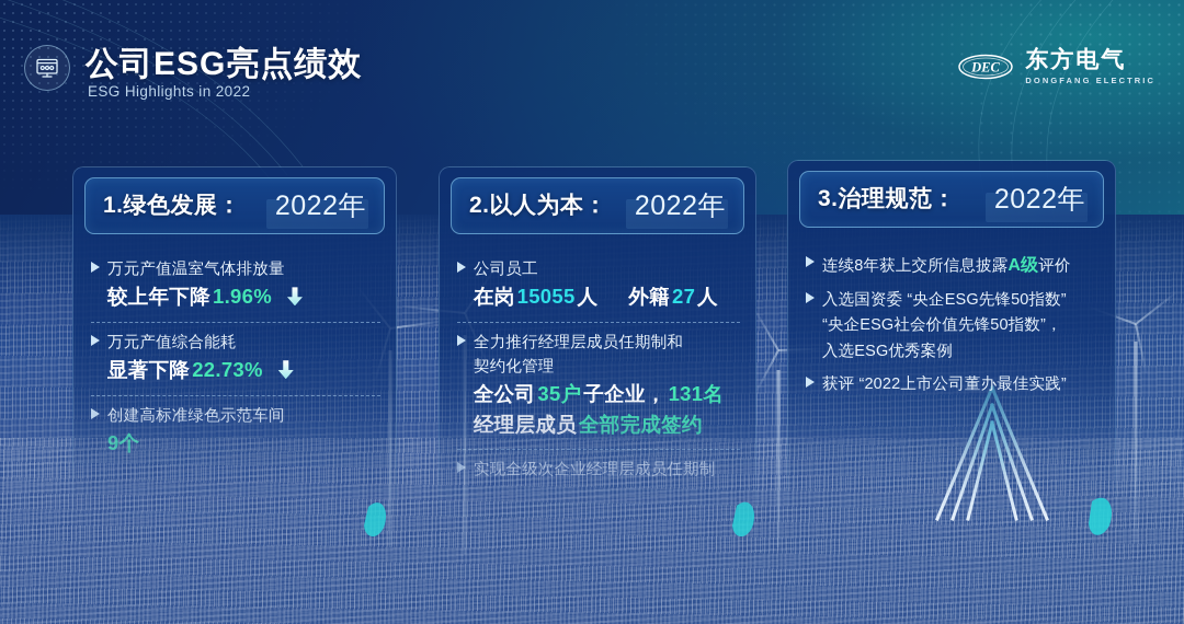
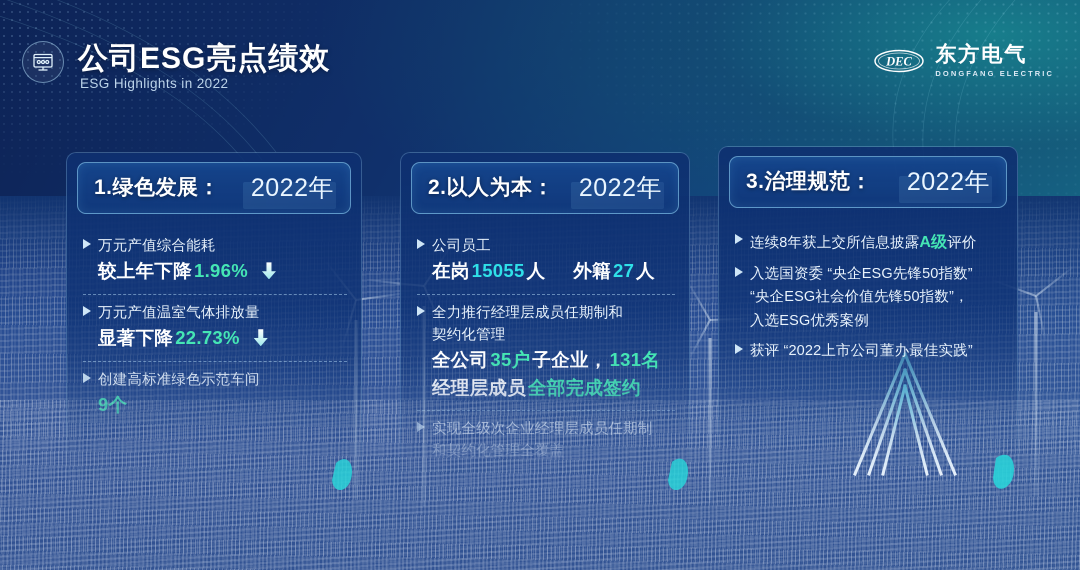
  公司ESG亮点绩效
  ESG Highlights in 2022
  DEC
  东方电气
  DONGFANG ELECTRIC
  1.绿色发展：
  2022年
- 万元产值温室气体排放量
+ 万元产值综合能耗
  较上年下降
  1.96%
- 万元产值综合能耗
+ 万元产值温室气体排放量
  显著下降
  22.73%
  创建高标准绿色示范车间
  9个
  2.以人为本：
  2022年
  公司员工
  在岗
  15055
  人
  外籍
  27
  人
  全力推行经理层成员任期制和
  契约化管理
  全公司
  35户
  子企业，
  131名
  经理层成员
  全部完成签约
  实现全级次企业经理层成员任期制
+ 和契约化管理全覆盖
  3.治理规范：
  2022年
  连续8年获上交所信息披露A级评价
  入选国资委 “央企ESG先锋50指数”
  “央企ESG社会价值先锋50指数”，
  入选ESG优秀案例
  获评 “2022上市公司董办最佳实践”
